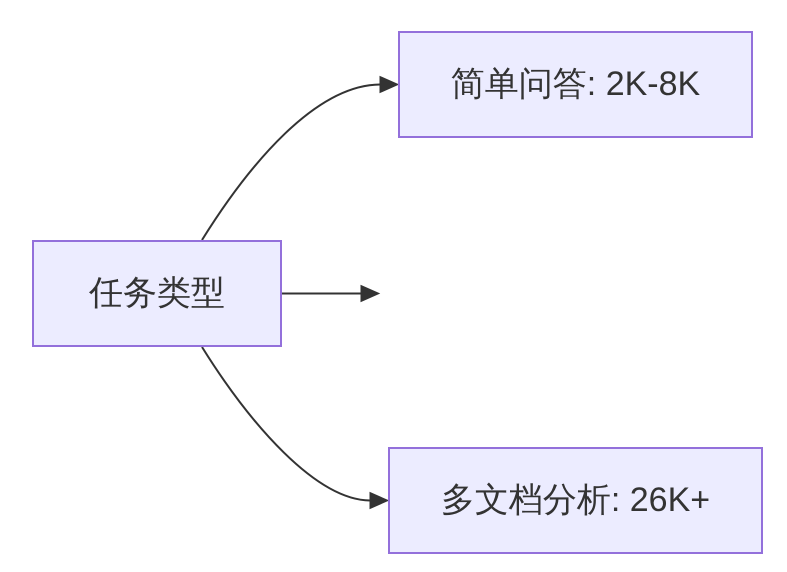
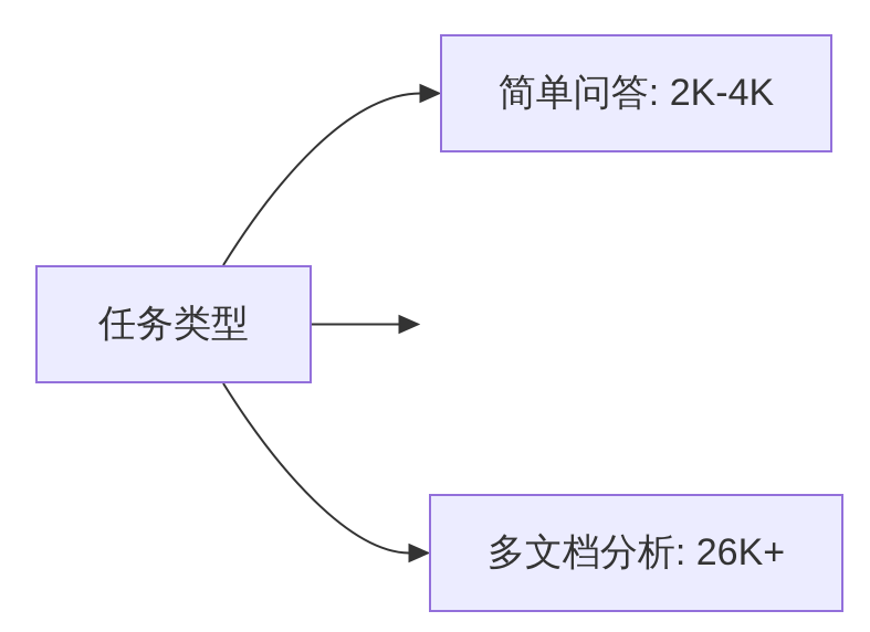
  任务类型
- 简单问答: 2K-8K
+ 简单问答: 2K-4K
  多文档分析: 26K+
